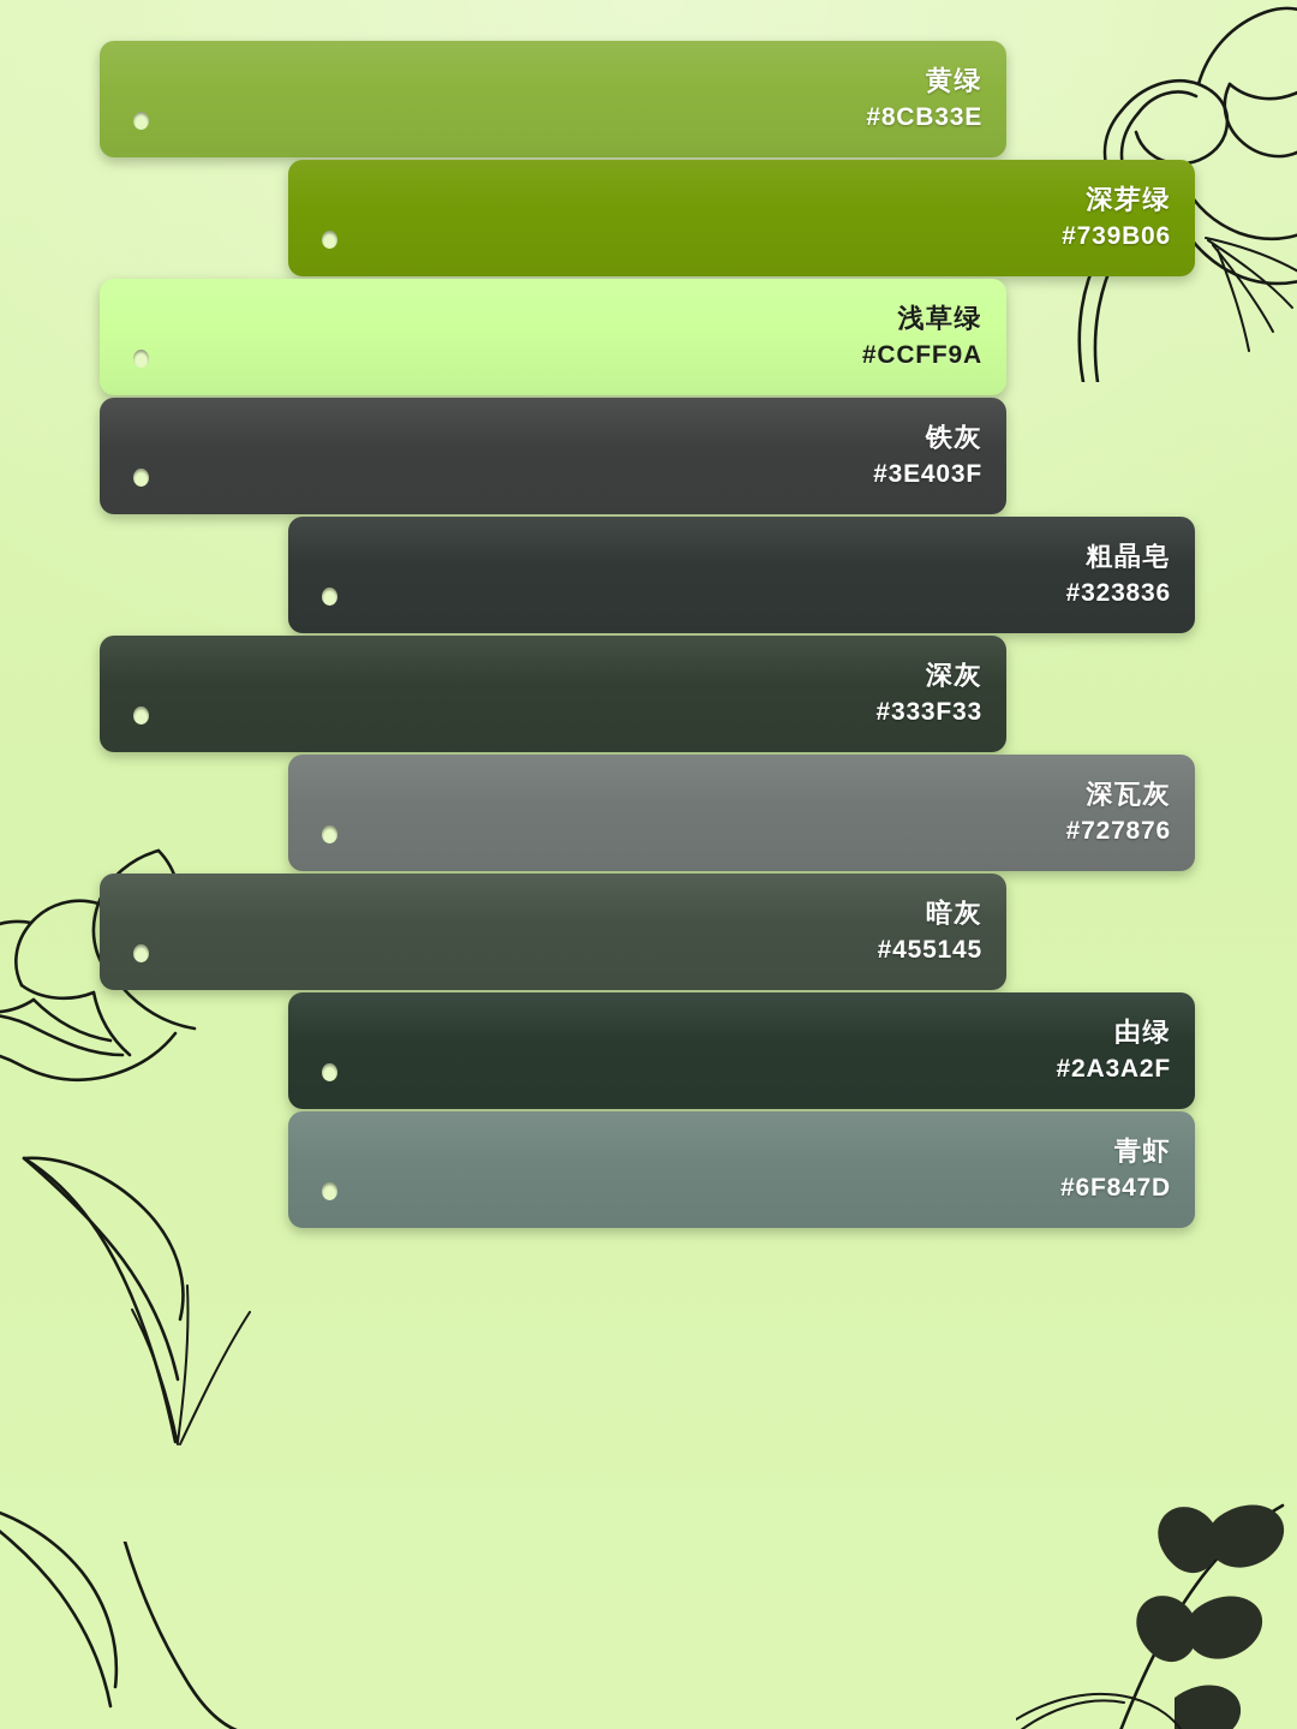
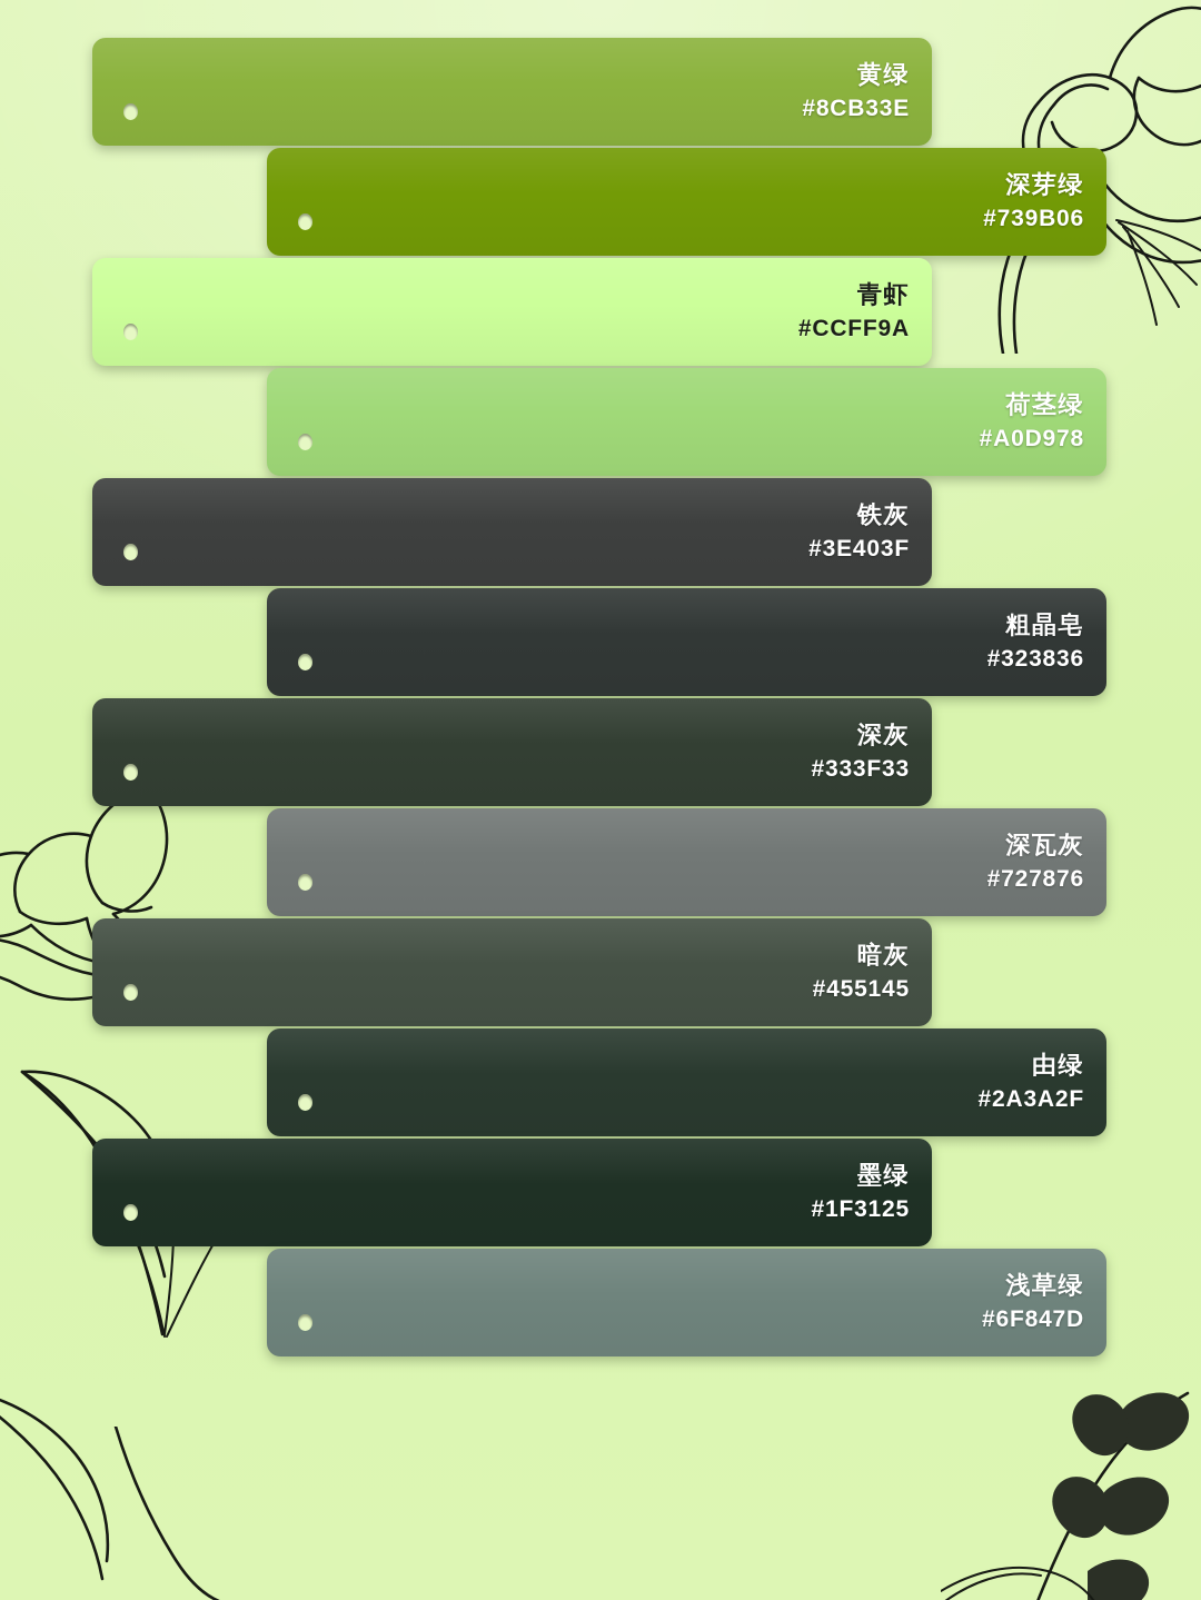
  黄绿
  #8CB33E
  深芽绿
  #739B06
- 浅草绿
+ 青虾
  #CCFF9A
+ 荷茎绿
+ #A0D978
  铁灰
  #3E403F
  粗晶皂
  #323836
  深灰
  #333F33
  深瓦灰
  #727876
  暗灰
  #455145
  由绿
  #2A3A2F
+ 墨绿
+ #1F3125
- 青虾
+ 浅草绿
  #6F847D
